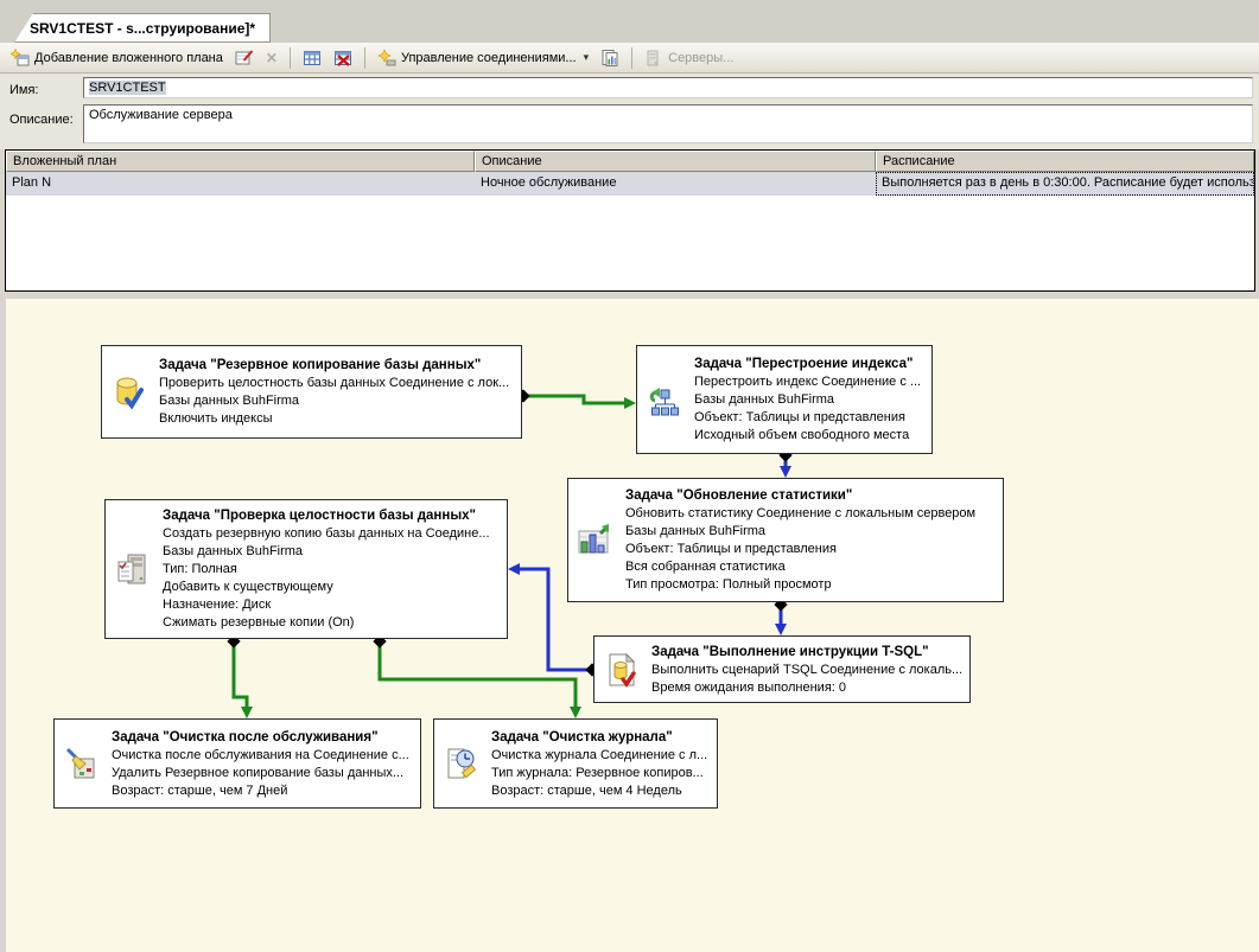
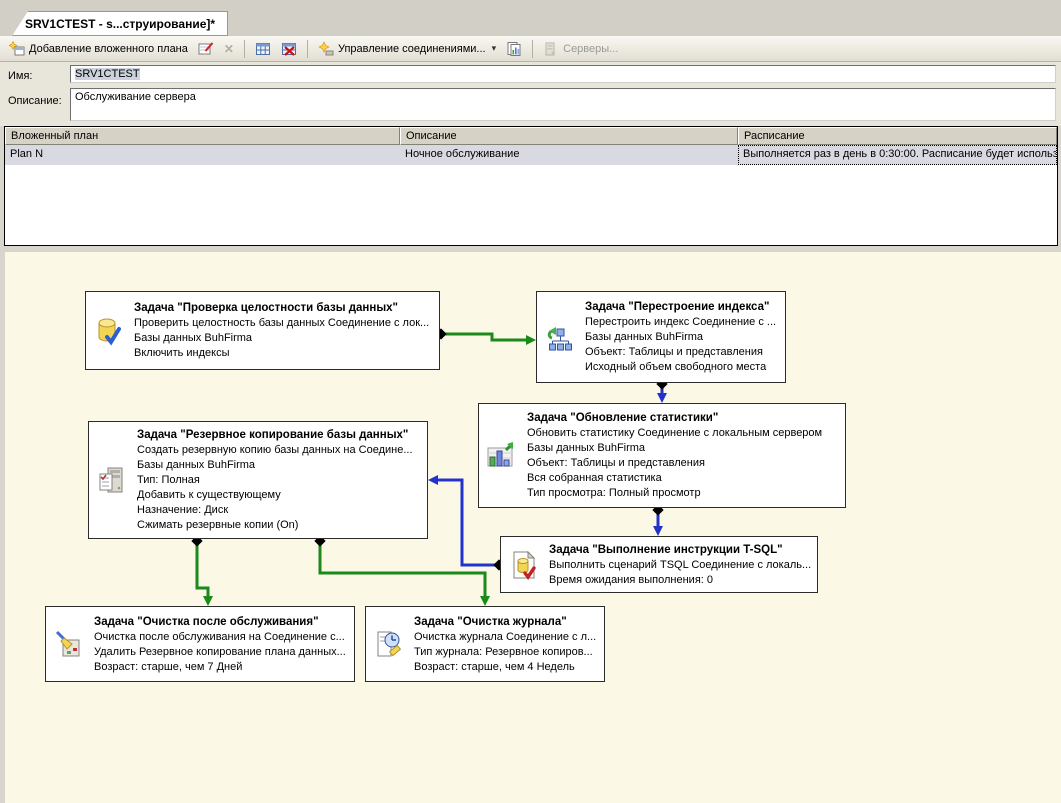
  SRV1CTEST - s...струирование]*
  Добавление вложенного плана
  ✕
  Управление соединениями...
  ▾
  Серверы...
  Имя:
  SRV1CTEST
  Описание:
  Обслуживание сервера
  Вложенный план
  Описание
  Расписание
  Plan N
  Ночное обслуживание
  Выполняется раз в день в 0:30:00. Расписание будет использ
- Задача "Резервное копирование базы данных"
+ Задача "Проверка целостности базы данных"
  Проверить целостность базы данных Соединение с лок...
  Базы данных BuhFirma
  Включить индексы
  Задача "Перестроение индекса"
  Перестроить индекс Соединение с ...
  Базы данных BuhFirma
  Объект: Таблицы и представления
  Исходный объем свободного места
  Задача "Обновление статистики"
  Обновить статистику Соединение с локальным сервером
  Базы данных BuhFirma
  Объект: Таблицы и представления
  Вся собранная статистика
  Тип просмотра: Полный просмотр
- Задача "Проверка целостности базы данных"
+ Задача "Резервное копирование базы данных"
  Создать резервную копию базы данных на Соедине...
  Базы данных BuhFirma
  Тип: Полная
  Добавить к существующему
  Назначение: Диск
  Сжимать резервные копии (On)
  Задача "Выполнение инструкции T-SQL"
  Выполнить сценарий TSQL Соединение с локаль...
  Время ожидания выполнения: 0
  Задача "Очистка после обслуживания"
  Очистка после обслуживания на Соединение с...
- Удалить Резервное копирование базы данных...
+ Удалить Резервное копирование плана данных...
  Возраст: старше, чем 7 Дней
  Задача "Очистка журнала"
  Очистка журнала Соединение с л...
  Тип журнала: Резервное копиров...
  Возраст: старше, чем 4 Недель
